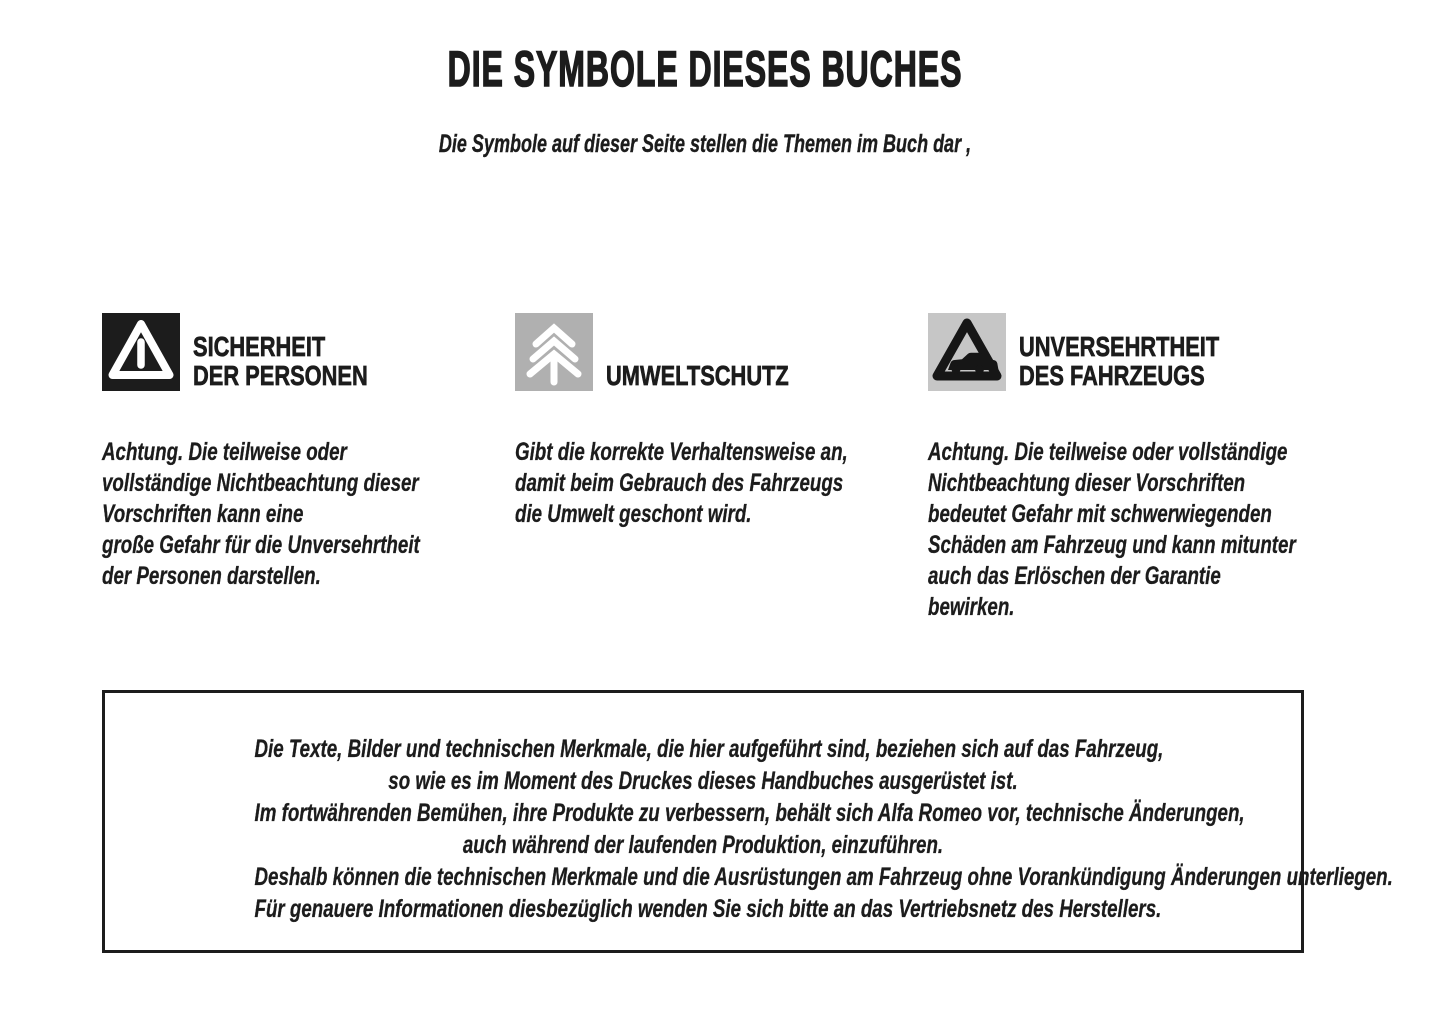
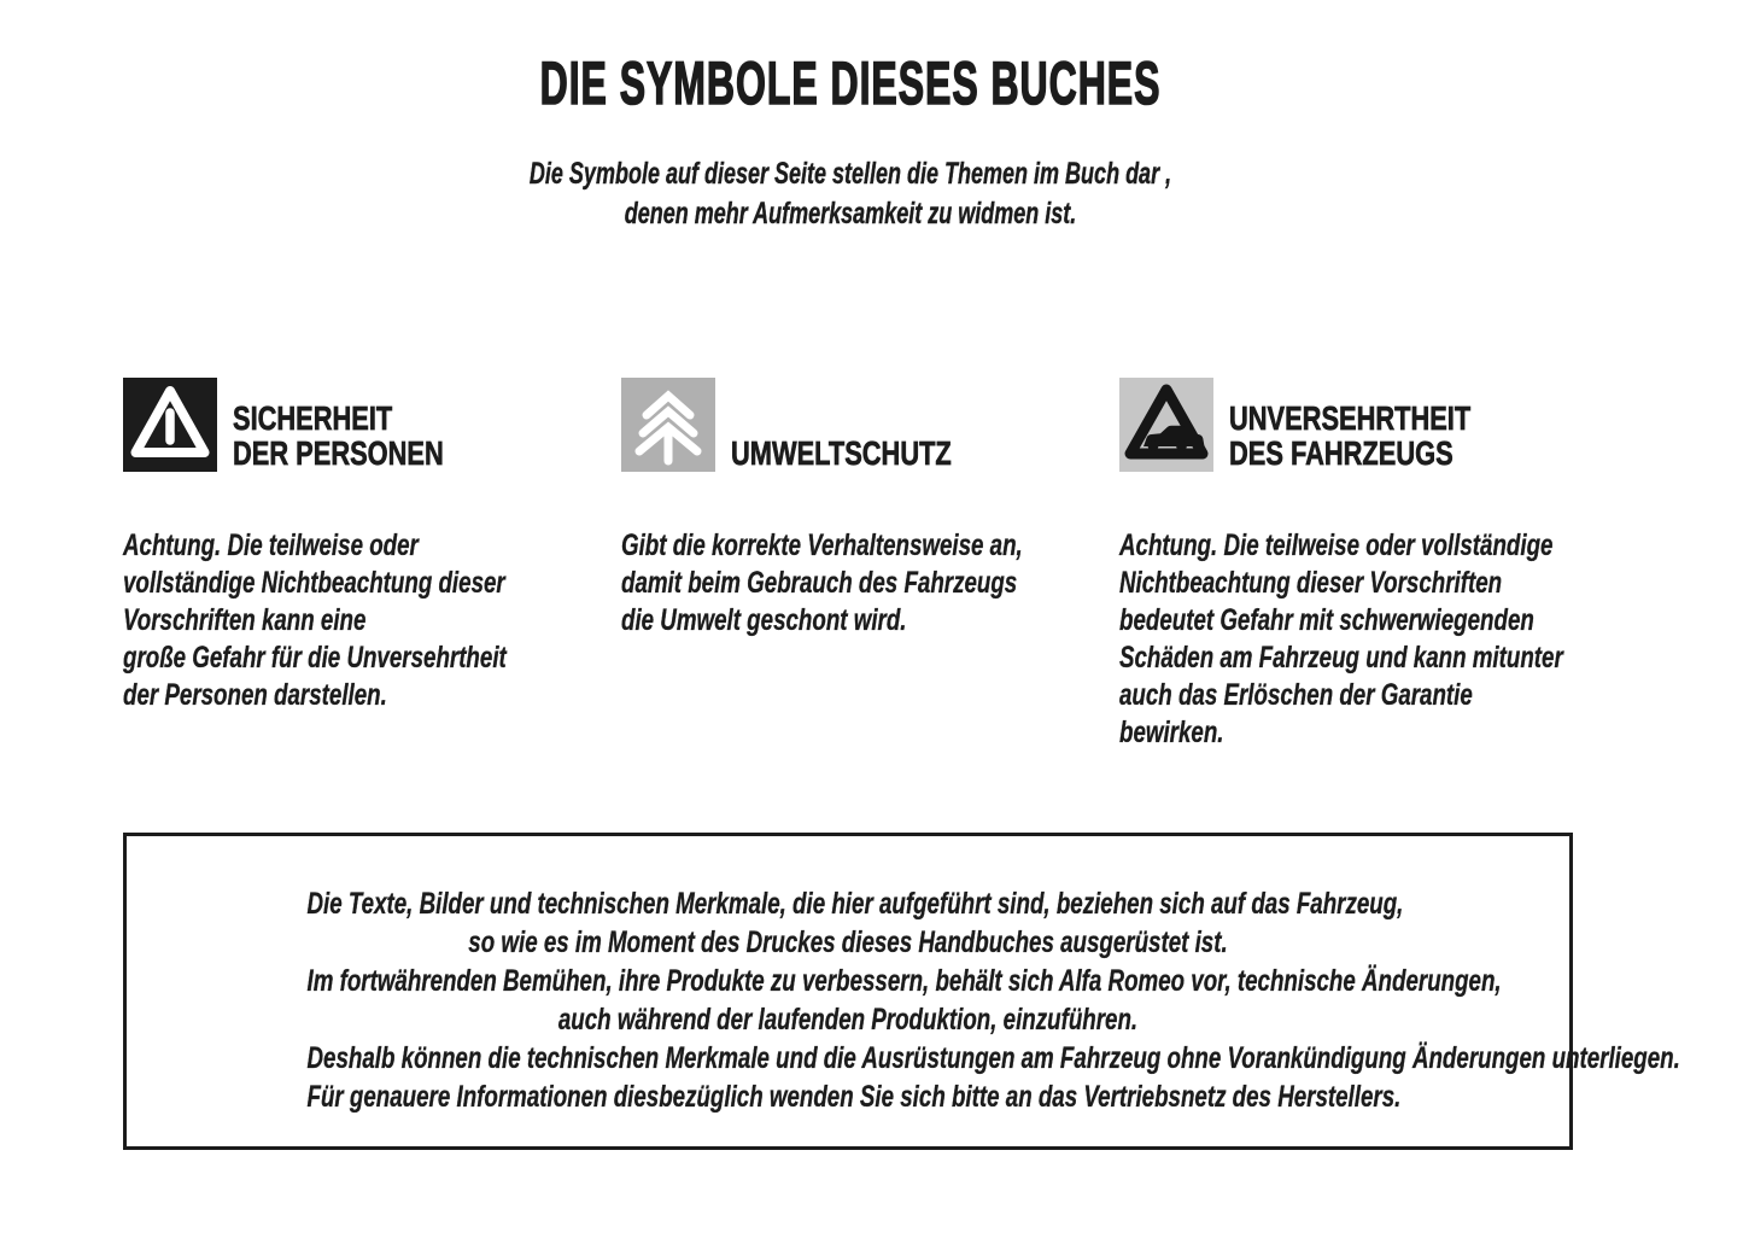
  DIE SYMBOLE DIESES BUCHES
  Die Symbole auf dieser Seite stellen die Themen im Buch dar ,
+ denen mehr Aufmerksamkeit zu widmen ist.
  SICHERHEIT
  DER PERSONEN
  Achtung. Die teilweise oder
  vollständige Nichtbeachtung dieser
  Vorschriften kann eine
  große Gefahr für die Unversehrtheit
  der Personen darstellen.
  UMWELTSCHUTZ
  Gibt die korrekte Verhaltensweise an,
  damit beim Gebrauch des Fahrzeugs
  die Umwelt geschont wird.
  UNVERSEHRTHEIT
  DES FAHRZEUGS
  Achtung. Die teilweise oder vollständige
  Nichtbeachtung dieser Vorschriften
  bedeutet Gefahr mit schwerwiegenden
  Schäden am Fahrzeug und kann mitunter
  auch das Erlöschen der Garantie
  bewirken.
  Die Texte, Bilder und technischen Merkmale, die hier aufgeführt sind, beziehen sich auf das Fahrzeug,
  so wie es im Moment des Druckes dieses Handbuches ausgerüstet ist.
  Im fortwährenden Bemühen, ihre Produkte zu verbessern, behält sich Alfa Romeo vor, technische Änderungen,
  auch während der laufenden Produktion, einzuführen.
  Deshalb können die technischen Merkmale und die Ausrüstungen am Fahrzeug ohne Vorankündigung Änderungen unterliegen.
  Für genauere Informationen diesbezüglich wenden Sie sich bitte an das Vertriebsnetz des Herstellers.
